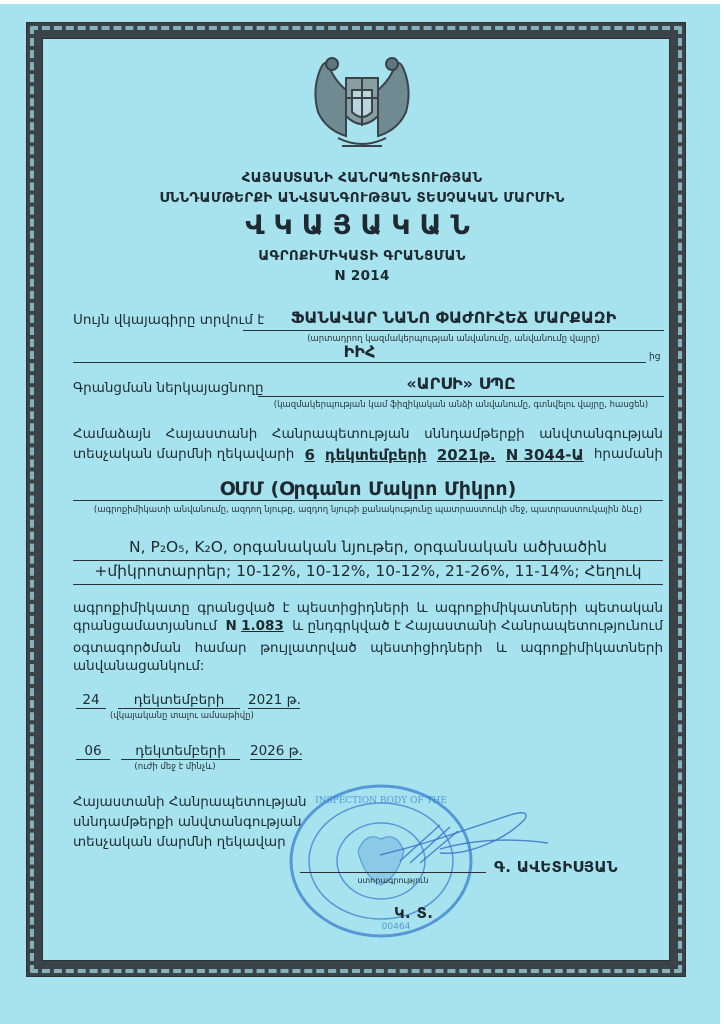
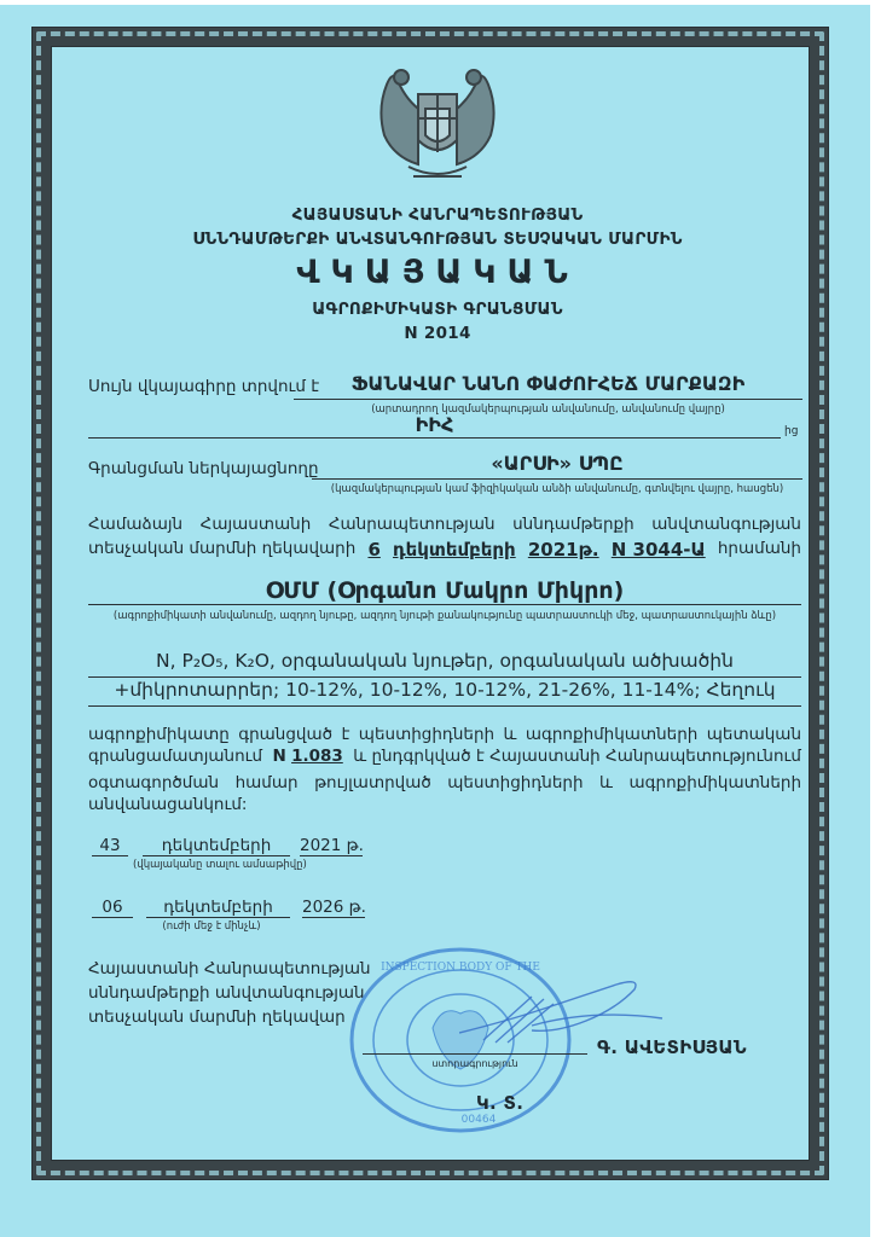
  ՀԱՅԱՍՏԱՆԻ ՀԱՆՐԱՊԵՏՈՒԹՅԱՆ
  ՍՆՆԴԱՄԹԵՐՔԻ ԱՆՎՏԱՆԳՈՒԹՅԱՆ ՏԵՍՉԱԿԱՆ ՄԱՐՄԻՆ
  ՎԿԱՅԱԿԱՆ
  ԱԳՐՈՔԻՄԻԿԱՏԻ ԳՐԱՆՑՄԱՆ
  N 2014
  Սույն վկայագիրը տրվում է
  ՖԱՆԱՎԱՐ ՆԱՆՈ ՓԱԺՈՒՀԵՃ ՄԱՐՔԱԶԻ
  (արտադրող կազմակերպության անվանումը, անվանումը վայրը)
  ԻԻՀ
  ից
  Գրանցման ներկայացնողը
  «ԱՐՍԻ» ՍՊԸ
  (կազմակերպության կամ ֆիզիկական անձի անվանումը, գտնվելու վայրը, հասցեն)
  Համաձայն Հայաստանի Հանրապետության սննդամթերքի անվտանգության
  տեսչական մարմնի ղեկավարի
  6
  դեկտեմբերի
  2021թ.
  N 3044-Ա
  հրամանի
  ՕՄՄ (Օրգանո Մակրո Միկրո)
  (ագրոքիմիկատի անվանումը, ազդող նյութը, ազդող նյութի քանակությունը պատրաստուկի մեջ, պատրաստուկային ձևը)
  N, P₂O₅, K₂O, օրգանական նյութեր, օրգանական ածխածին
  +միկրոտարրեր; 10-12%, 10-12%, 10-12%, 21-26%, 11-14%; Հեղուկ
  ագրոքիմիկատը գրանցված է պեստիցիդների և ագրոքիմիկատների պետական
  գրանցամատյանում
  N 1.083
  և ընդգրկված է Հայաստանի Հանրապետությունում
  օգտագործման համար թույլատրված պեստիցիդների և ագրոքիմիկատների
  անվանացանկում:
- 24
+ 43
  դեկտեմբերի
  2021 թ.
  (վկայականը տալու ամսաթիվը)
  06
  դեկտեմբերի
  2026 թ.
  (ուժի մեջ է մինչև)
  Հայաստանի Հանրապետության
  սննդամթերքի անվտանգության
  տեսչական մարմնի ղեկավար
  INSPECTION BODY OF THE
  00464
  ստորագրություն
  Գ. ԱՎԵՏԻՍՅԱՆ
  Կ. Տ.
